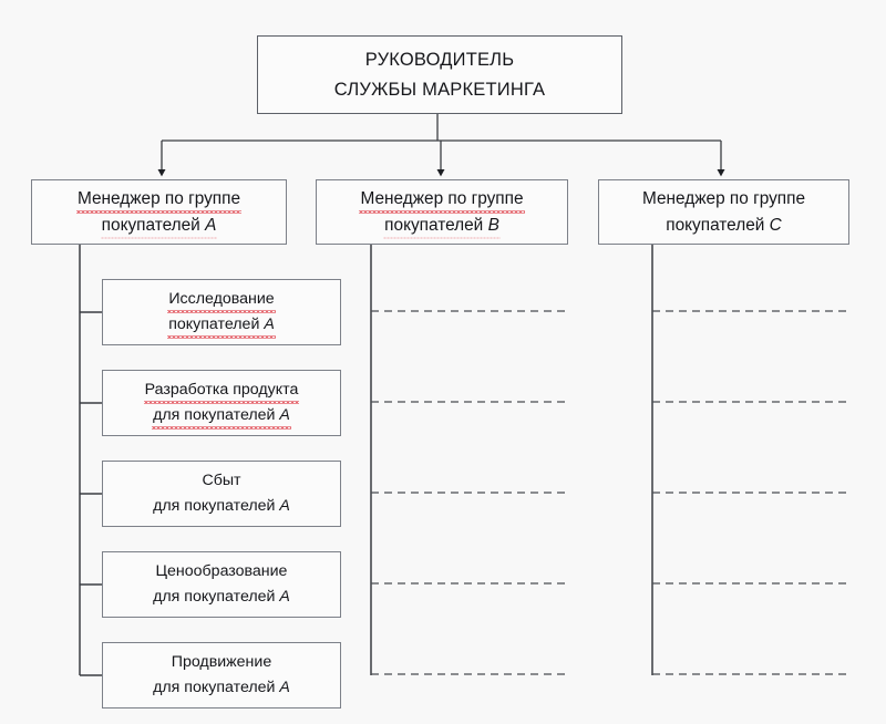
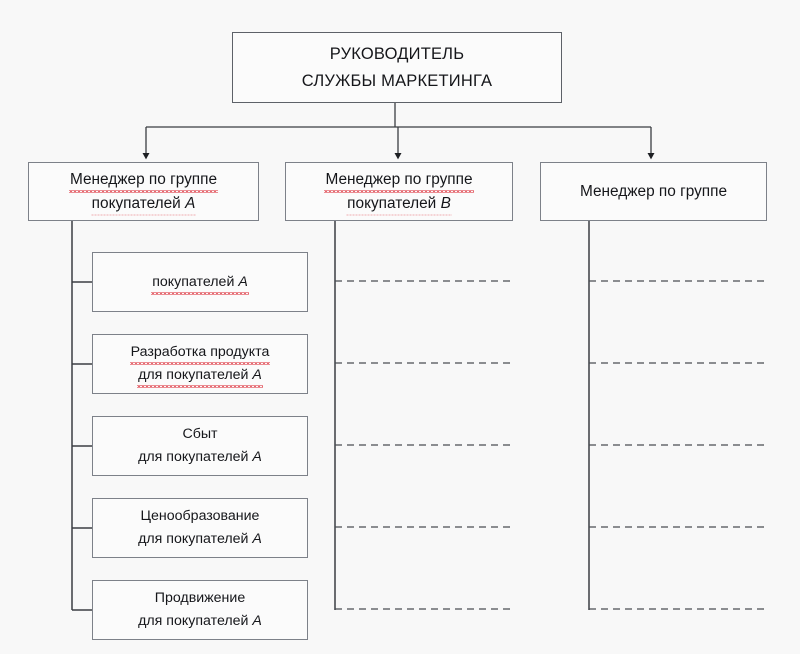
  РУКОВОДИТЕЛЬ
  СЛУЖБЫ МАРКЕТИНГА
  Менеджер по группе
  покупателей A
  Менеджер по группе
  покупателей B
  Менеджер по группе
- покупателей C
- Исследование
  покупателей A
  Разработка продукта
  для покупателей A
  Сбыт
  для покупателей A
  Ценообразование
  для покупателей A
  Продвижение
  для покупателей A
